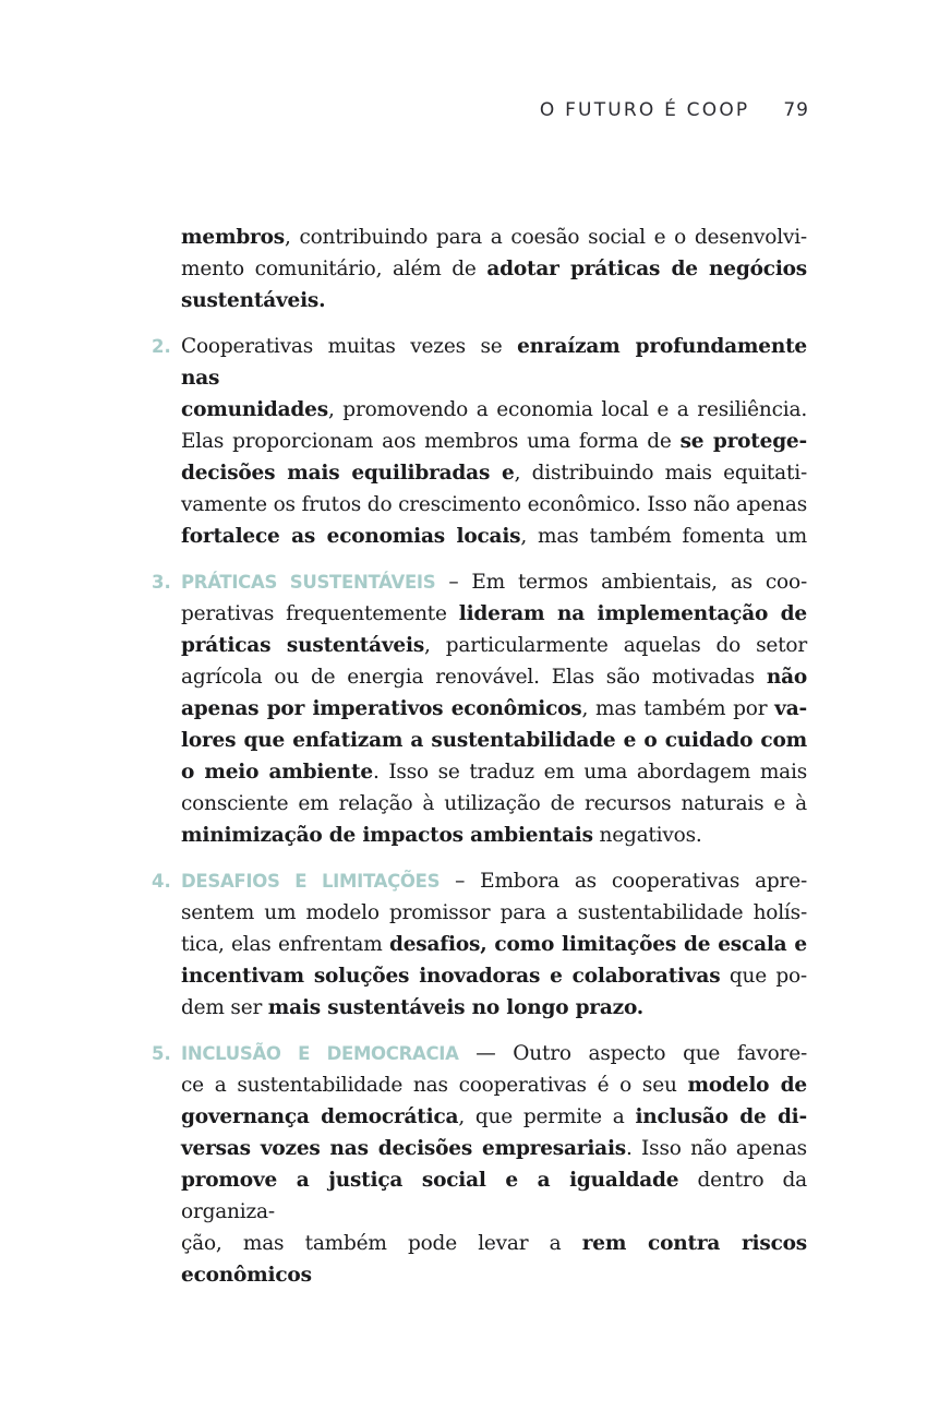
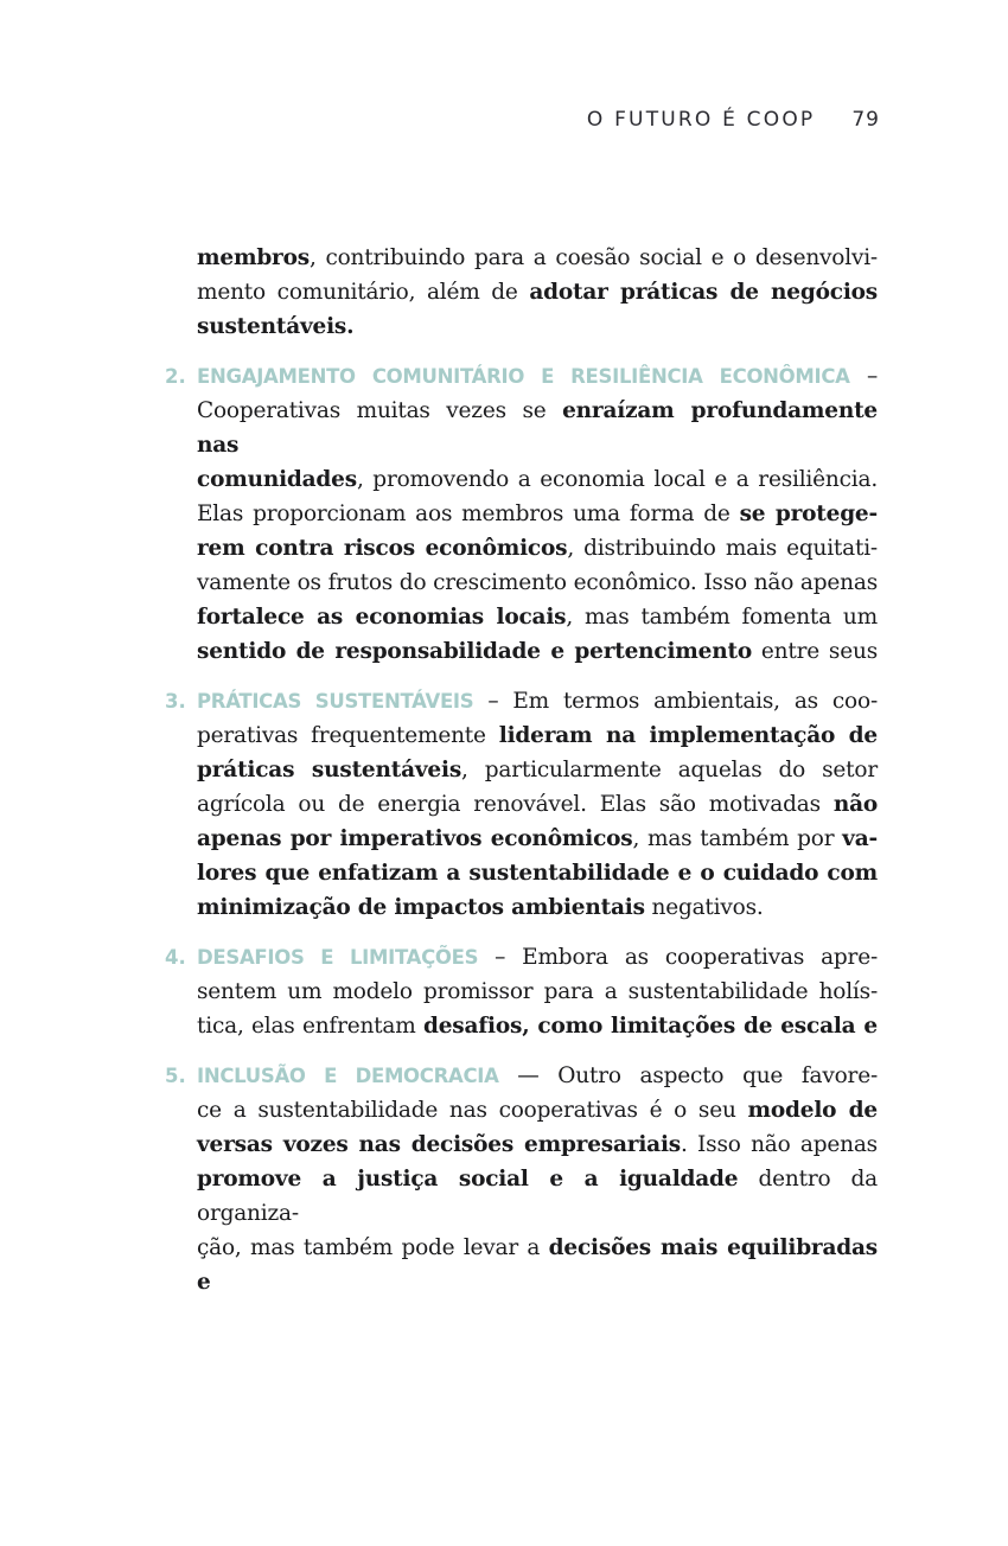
  O FUTURO É COOP
  79
  membros, contribuindo para a coesão social e o desenvolvi-
  mento comunitário, além de adotar práticas de negócios
  sustentáveis.
  2.
+ ENGAJAMENTO COMUNITÁRIO E RESILIÊNCIA ECONÔMICA –
  Cooperativas muitas vezes se enraízam profundamente nas
  comunidades, promovendo a economia local e a resiliência.
  Elas proporcionam aos membros uma forma de se protege-
- decisões mais equilibradas e, distribuindo mais equitati-
+ rem contra riscos econômicos, distribuindo mais equitati-
  vamente os frutos do crescimento econômico. Isso não apenas
  fortalece as economias locais, mas também fomenta um
+ sentido de responsabilidade e pertencimento entre seus
  3.
  PRÁTICAS SUSTENTÁVEIS – Em termos ambientais, as coo-
  perativas frequentemente lideram na implementação de
  práticas sustentáveis, particularmente aquelas do setor
  agrícola ou de energia renovável. Elas são motivadas não
  apenas por imperativos econômicos, mas também por va-
  lores que enfatizam a sustentabilidade e o cuidado com
- o meio ambiente. Isso se traduz em uma abordagem mais
- consciente em relação à utilização de recursos naturais e à
  minimização de impactos ambientais negativos.
  4.
  DESAFIOS E LIMITAÇÕES – Embora as cooperativas apre-
  sentem um modelo promissor para a sustentabilidade holís-
  tica, elas enfrentam desafios, como limitações de escala e
- incentivam soluções inovadoras e colaborativas que po-
- dem ser mais sustentáveis no longo prazo.
  5.
  INCLUSÃO E DEMOCRACIA — Outro aspecto que favore-
  ce a sustentabilidade nas cooperativas é o seu modelo de
- governança democrática, que permite a inclusão de di-
  versas vozes nas decisões empresariais. Isso não apenas
  promove a justiça social e a igualdade dentro da organiza-
- ção, mas também pode levar a rem contra riscos econômicos
+ ção, mas também pode levar a decisões mais equilibradas e
